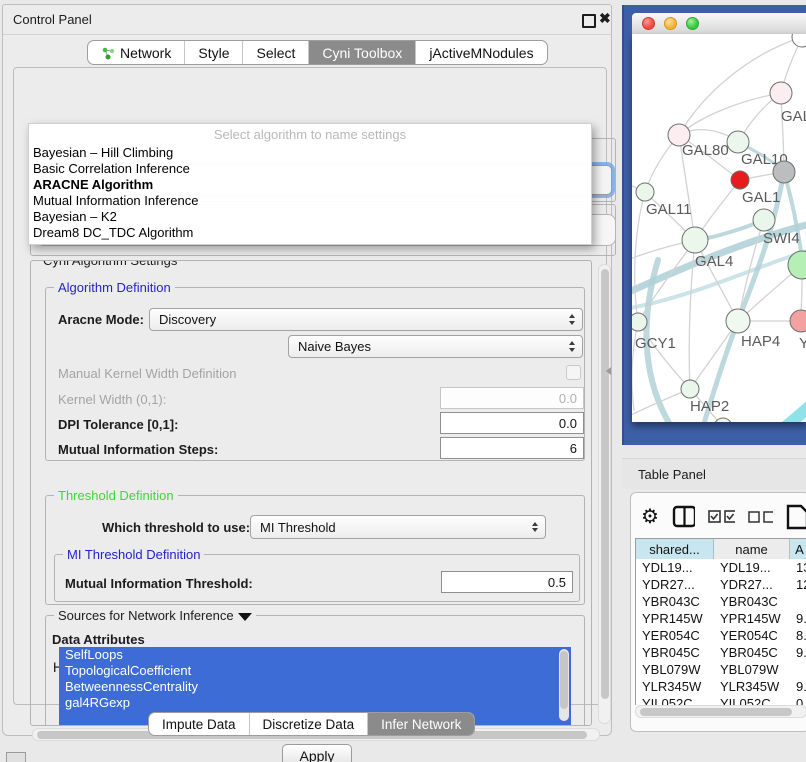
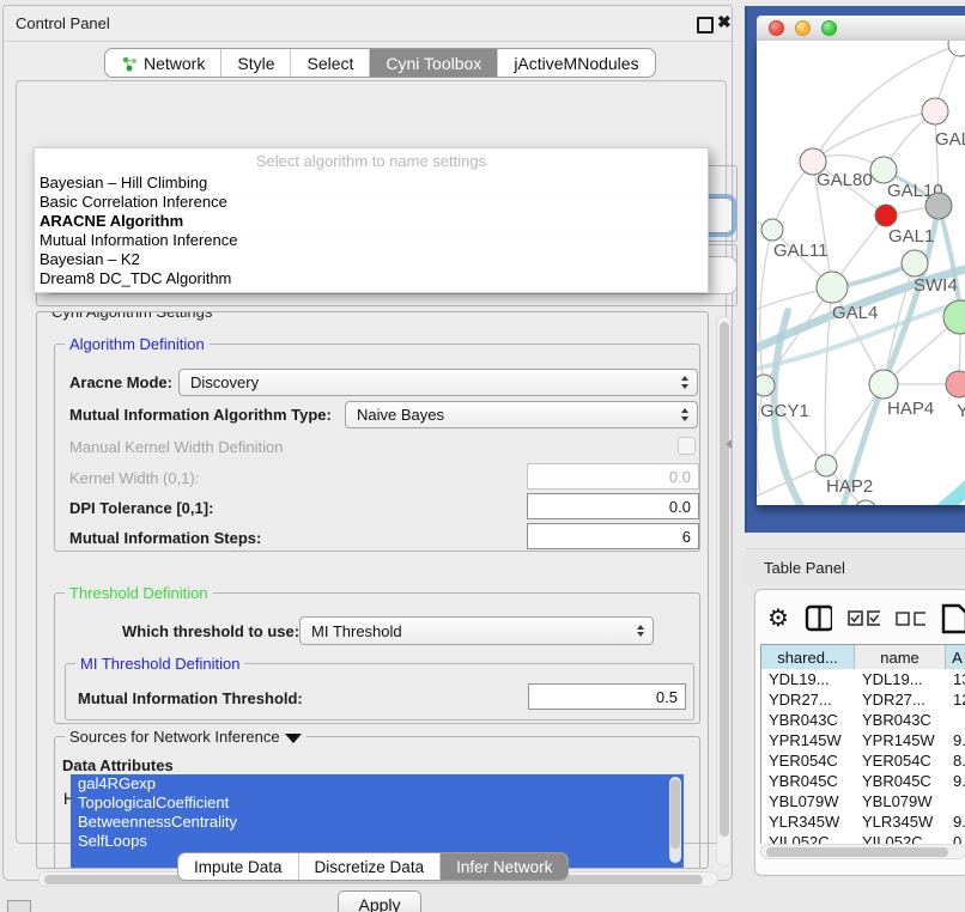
  Control Panel
  ✖
  Network
  Style
  Select
  Cyni Toolbox
  jActiveMNodules
  Select algorithm to name settings
  Bayesian – Hill Climbing
  Basic Correlation Inference
  ARACNE Algorithm
  Mutual Information Inference
  Bayesian – K2
  Dream8 DC_TDC Algorithm
  Cyni Algorithm Settings
  Algorithm Definition
  Aracne Mode:
  Discovery
+ Mutual Information Algorithm Type:
  Naive Bayes
  Manual Kernel Width Definition
  Kernel Width (0,1):
  0.0
  DPI Tolerance [0,1]:
  0.0
  Mutual Information Steps:
  6
  Threshold Definition
  Which threshold to use:
  MI Threshold
  MI Threshold Definition
  Mutual Information Threshold:
  0.5
  Sources for Network Inference
  Data Attributes
- SelfLoops
+ gal4RGexp
  TopologicalCoefficient
  BetweennessCentrality
- gal4RGexp
+ SelfLoops
  Apply
  Impute Data
  Discretize Data
  Infer Network
  GAL80
  GAL10
  GAL1
  GAL11
  SWI4
  GAL4
  GCY1
  HAP4
  Y
  HAP2
  Table Panel
  ⚙
  shared...
  name
  A
  YDL19...
  YDL19...
  YDR27...
  YDR27...
  YBR043C
  YBR043C
  YPR145W
  YPR145W
  9.
  YER054C
  YER054C
  8.
  YBR045C
  YBR045C
  9.
  YBL079W
  YBL079W
  YLR345W
  YLR345W
  9.
  YIL052C
  YIL052C
  0.
